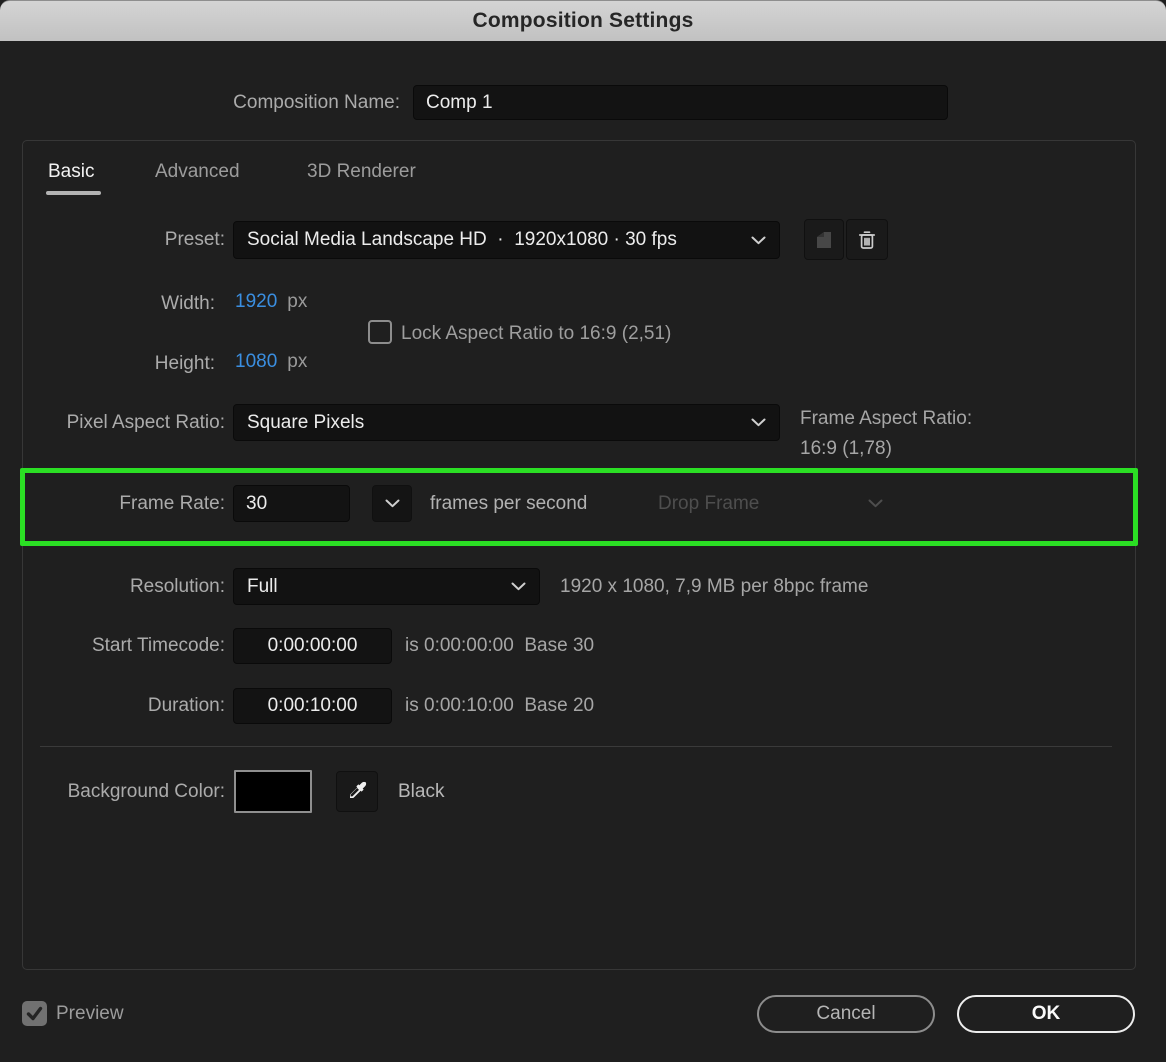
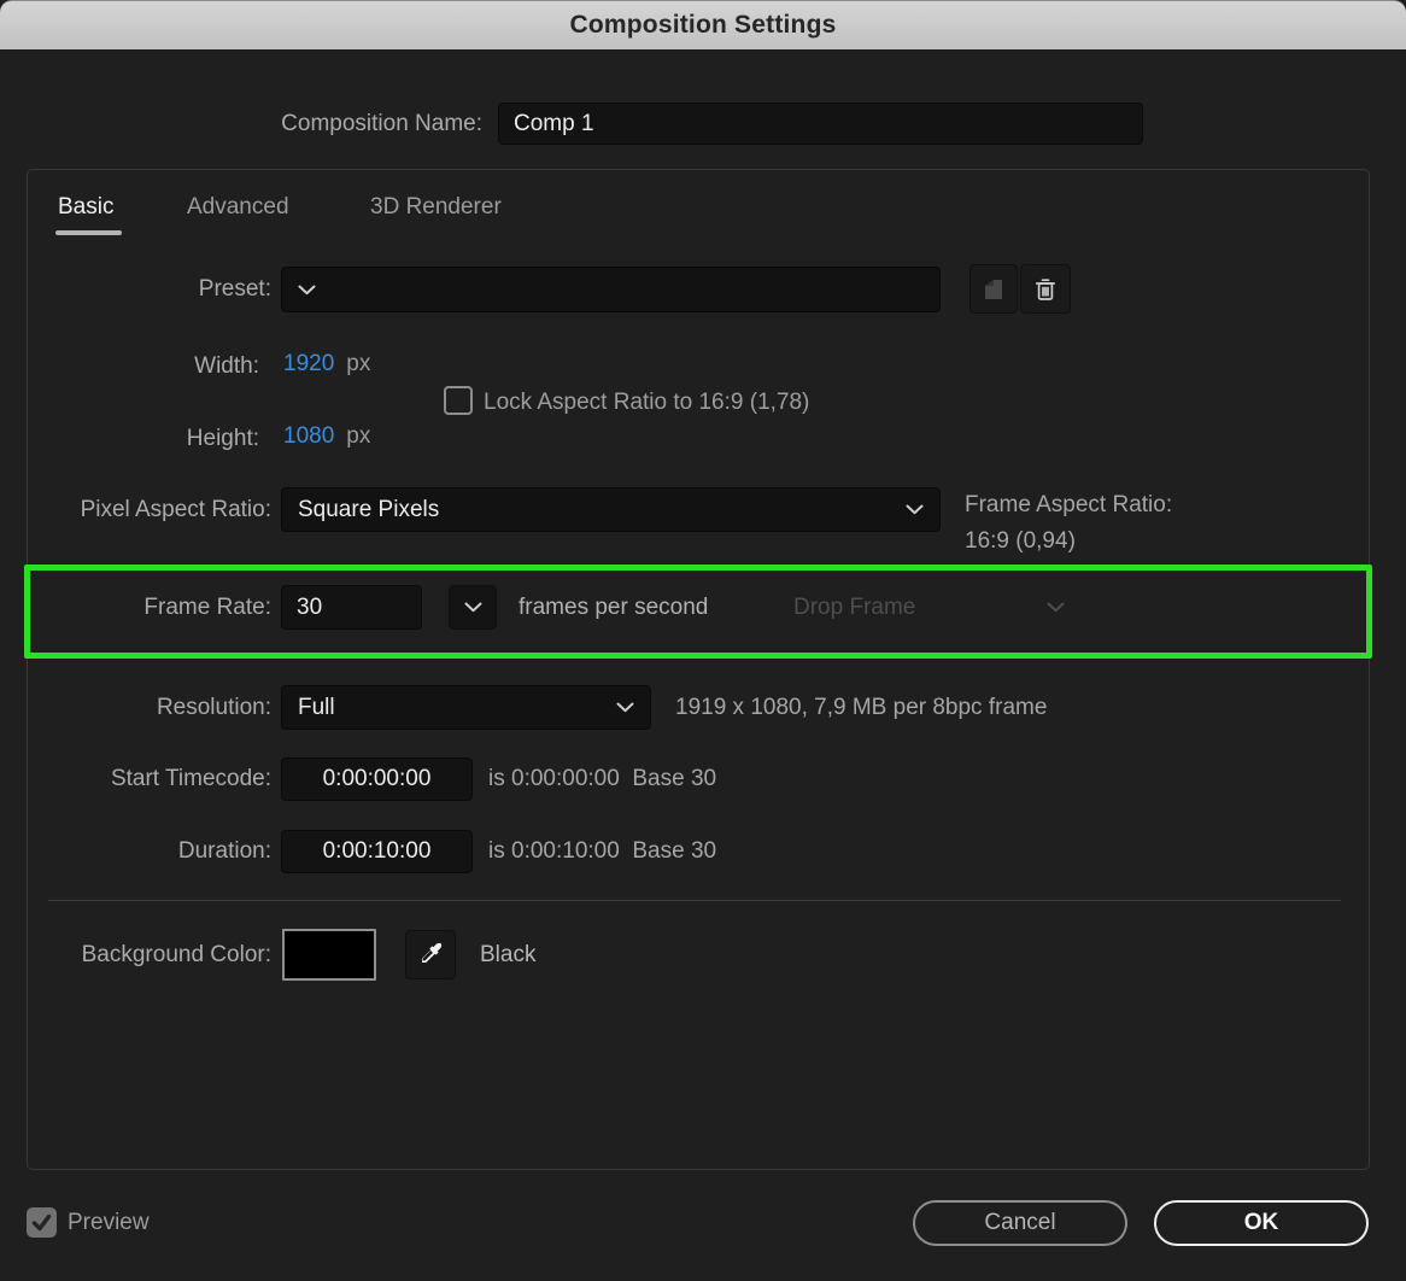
  Composition Settings
  Composition Name:
  Comp 1
  Basic
  Advanced
  3D Renderer
  Preset:
- Social Media Landscape HD · 1920x1080 · 30 fps
  Width:
  1920
  px
- Lock Aspect Ratio to 16:9 (2,51)
+ Lock Aspect Ratio to 16:9 (1,78)
  Height:
  1080
  px
  Pixel Aspect Ratio:
  Square Pixels
  Frame Aspect Ratio:
- 16:9 (1,78)
+ 16:9 (0,94)
  Frame Rate:
  30
  frames per second
  Drop Frame
  Resolution:
  Full
- 1920 x 1080, 7,9 MB per 8bpc frame
+ 1919 x 1080, 7,9 MB per 8bpc frame
  Start Timecode:
  0:00:00:00
  is 0:00:00:00 Base 30
  Duration:
  0:00:10:00
- is 0:00:10:00 Base 20
+ is 0:00:10:00 Base 30
  Background Color:
  Black
  Preview
  Cancel
  OK
